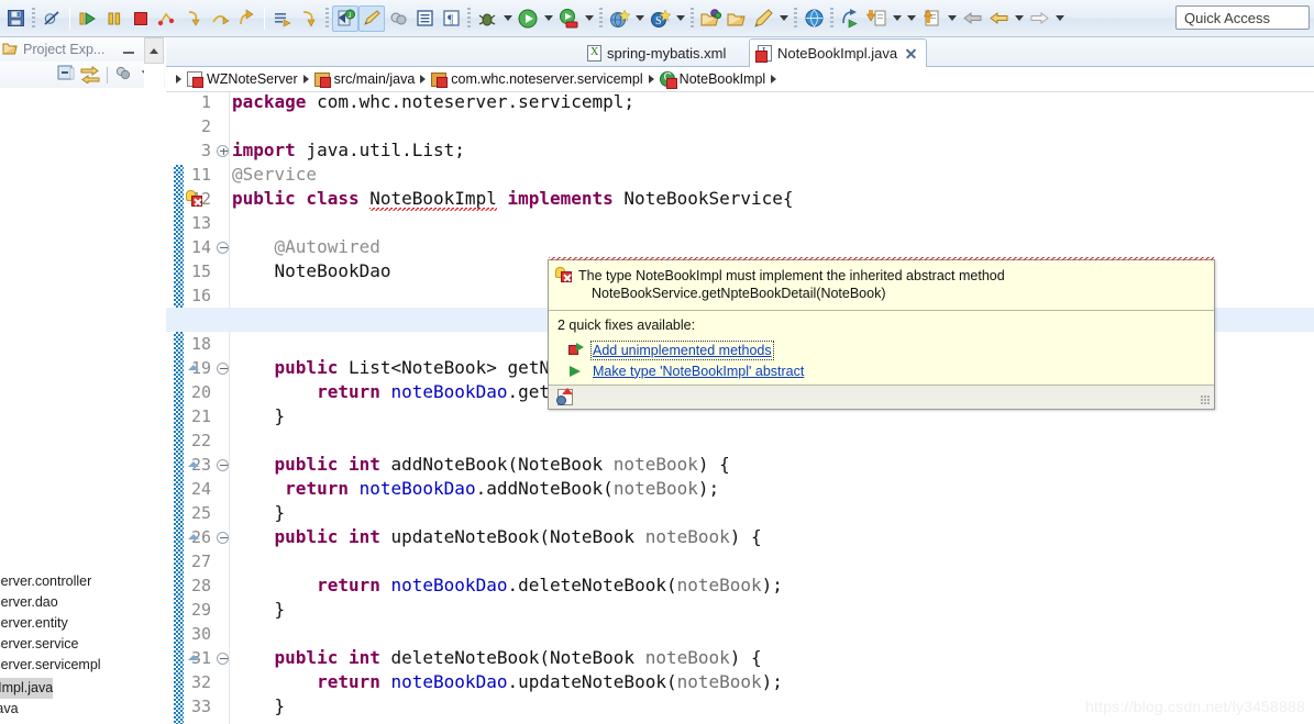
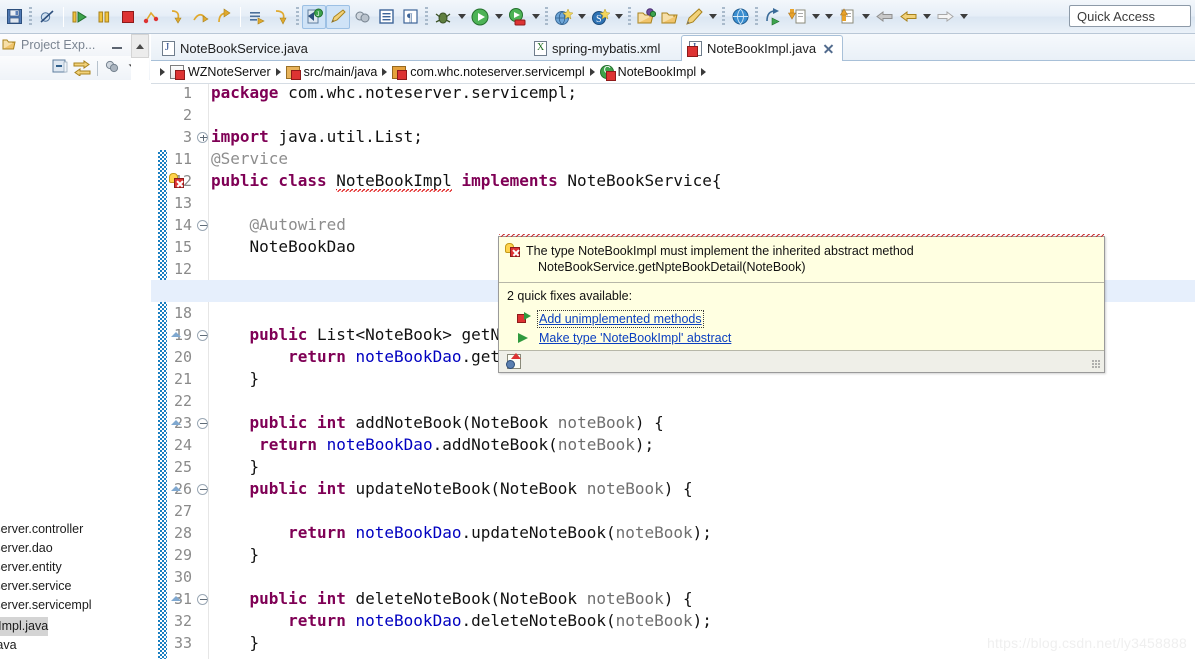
  ¶
  S
  Quick Access
  Project Exp...
  erver.controller
  erver.entity
  erver.service
  erver.servicempl
+ NoteBookService.java
  spring-mybatis.xml
  NoteBookImpl.java
  WZNoteServer
  src/main/java
  com.whc.noteserver.servicempl
  NoteBookImpl
  1
  2
  3
  11
  13
  14
  15
- 16
+ 12
  18
  19
  20
  21
  22
  23
  24
  25
  26
  27
  28
  29
  30
  31
  32
  33
  package com.whc.noteserver.servicempl;
  import java.util.List;
  @Service
  public class NoteBookImpl implements NoteBookService{
  @Autowired
  NoteBookDao
  public List<NoteBook> getN
  }
  public int addNoteBook(NoteBook noteBook) {
  return noteBookDao.addNoteBook(noteBook);
  }
  public int updateNoteBook(NoteBook noteBook) {
- return noteBookDao.deleteNoteBook(noteBook);
+ return noteBookDao.updateNoteBook(noteBook);
  }
  public int deleteNoteBook(NoteBook noteBook) {
- return noteBookDao.updateNoteBook(noteBook);
+ return noteBookDao.deleteNoteBook(noteBook);
  }
  The type NoteBookImpl must implement the inherited abstract method
  NoteBookService.getNpteBookDetail(NoteBook)
  2 quick fixes available:
  Add unimplemented methods
  Make type 'NoteBookImpl' abstract
